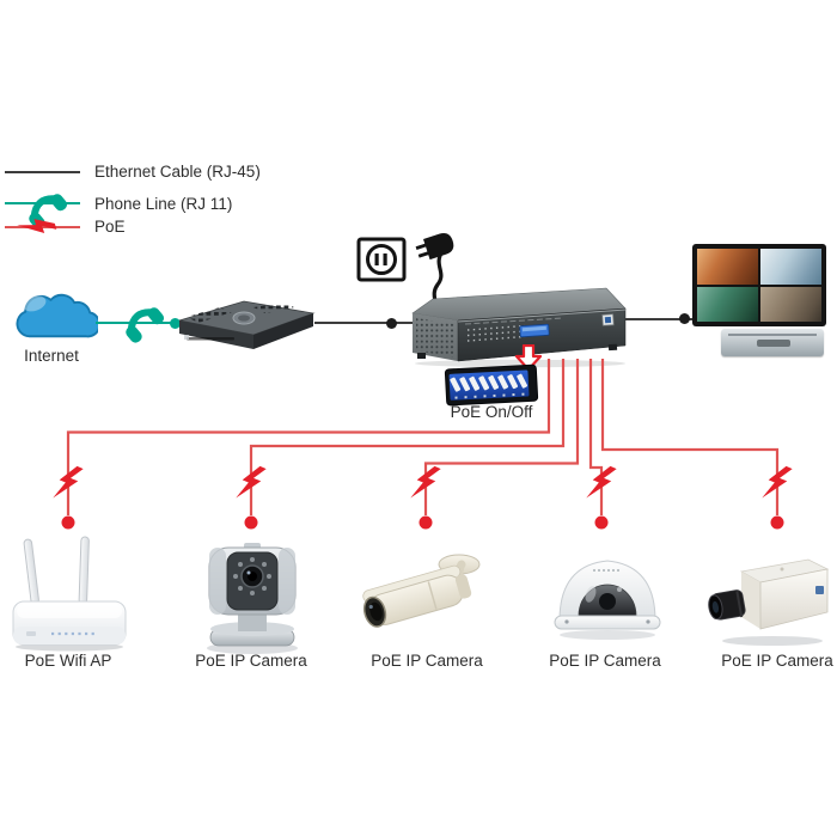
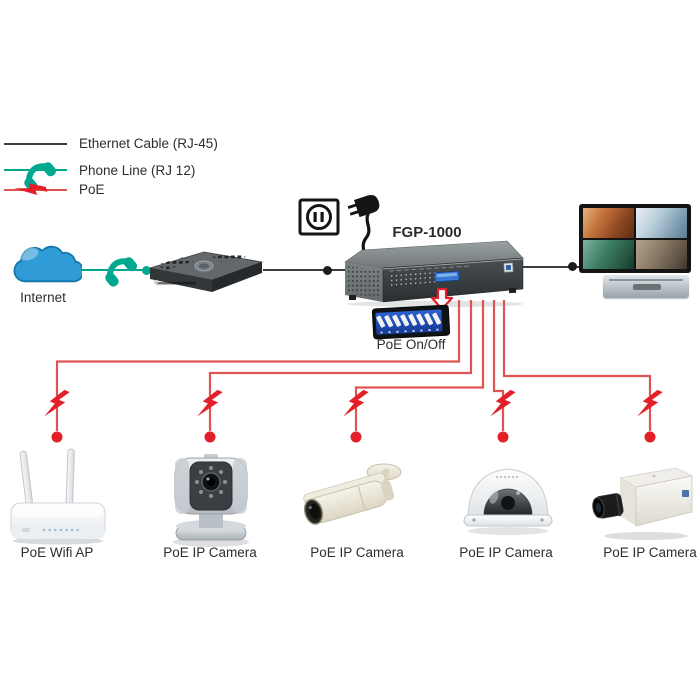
  Ethernet Cable (RJ-45)
- Phone Line (RJ 11)
+ Phone Line (RJ 12)
  PoE
  Internet
+ FGP-1000
  PoE On/Off
  PoE Wifi AP
  PoE IP Camera
  PoE IP Camera
  PoE IP Camera
  PoE IP Camera
